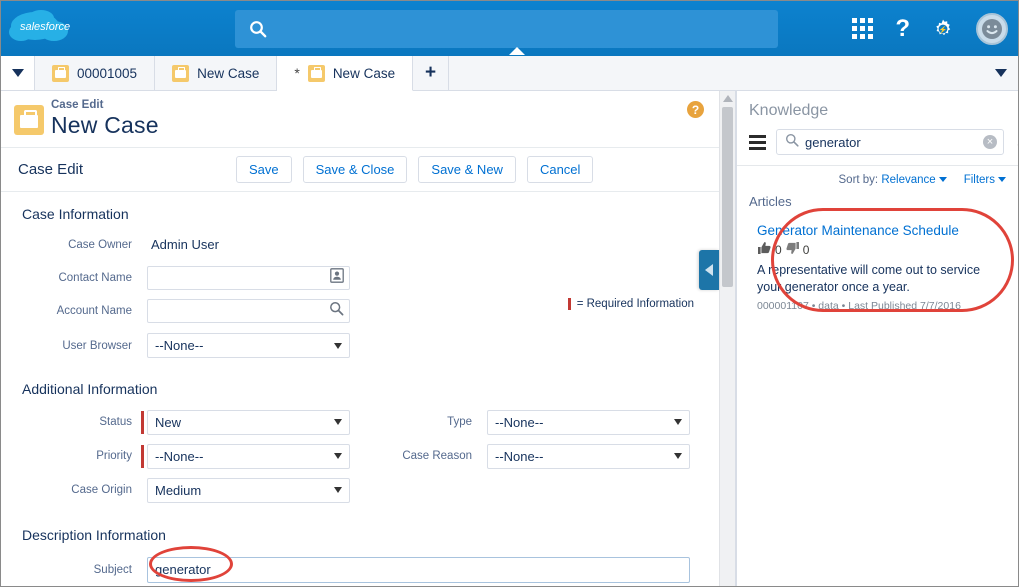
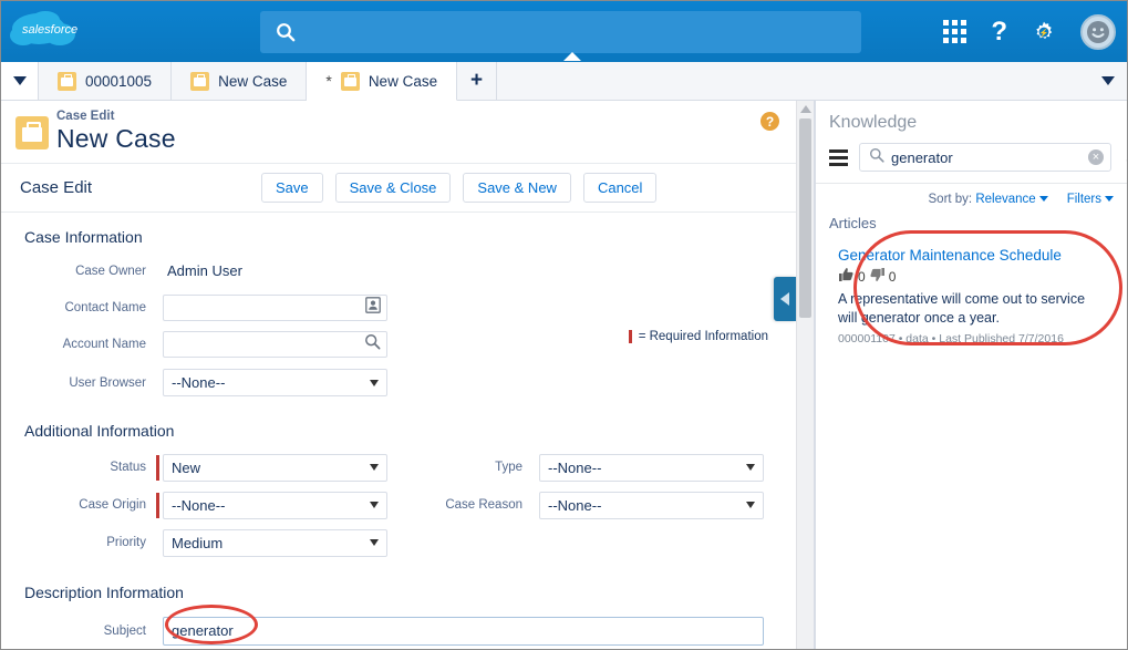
  salesforce
  ?
  00001005
  New Case
  *
  New Case
  +
  Case Edit
  New Case
  ?
  Case Edit
  Save
  Save & Close
  Save & New
  Cancel
  = Required Information
  Case Information
  Case Owner
  Admin User
  Contact Name
  Account Name
  User Browser
  --None--
  Additional Information
  Status
  New
- Priority
+ Case Origin
  --None--
- Case Origin
+ Priority
  Medium
  Type
  --None--
  Case Reason
  --None--
  Description Information
  Subject
  generator
  Knowledge
  generator
  ×
  Sort by: Relevance
  Filters
  Articles
  Generator Maintenance Schedule
  0
  0
- A representative will come out to service your generator once a year.
+ A representative will come out to service will generator once a year.
  000001107 • data • Last Published 7/7/2016
